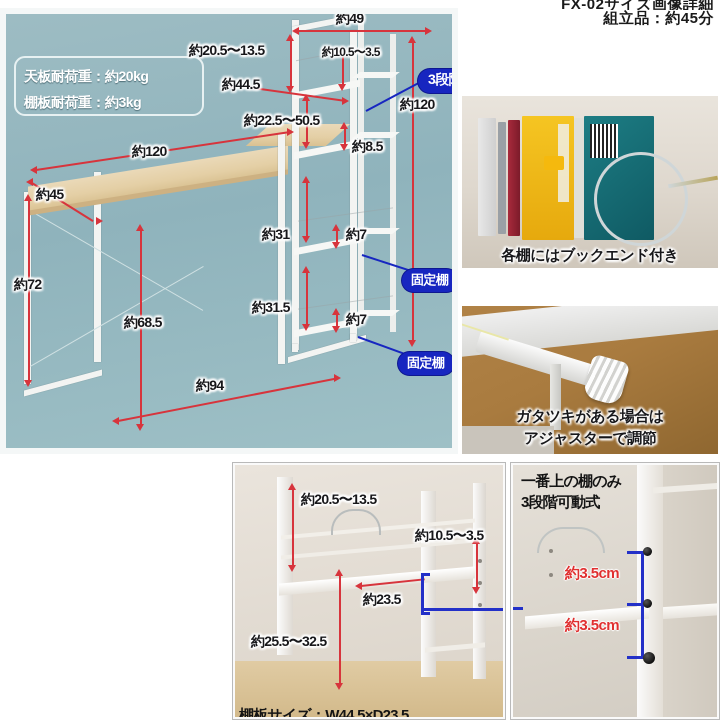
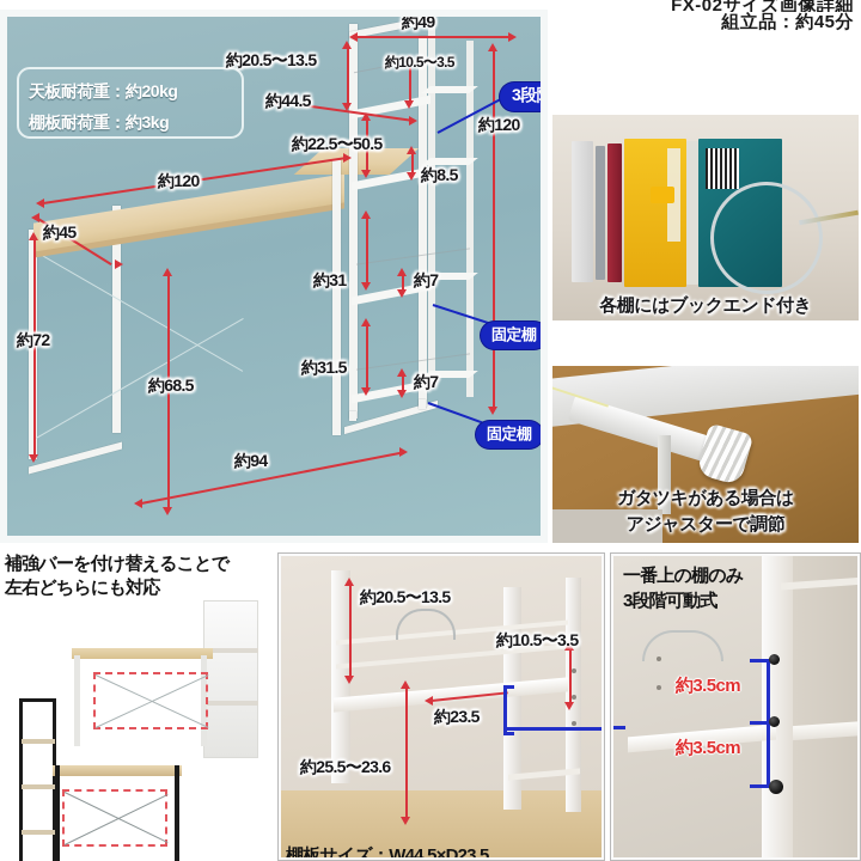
  FX-02サイズ画像詳細
  組立品：約45分
  天板耐荷重：約20kg
  棚板耐荷重：約3kg
  約49
  約20.5〜13.5
  約10.5〜3.5
  約44.5
  約120
  約22.5〜50.5
  約8.5
  約120
  約45
  約31
  約7
  約72
  約68.5
  約31.5
  約7
  約94
  固定棚
  固定棚
  各棚にはブックエンド付き
  ガタツキがある場合は
  アジャスターで調節
+ 補強バーを付け替えることで
+ 左右どちらにも対応
  約20.5〜13.5
  約10.5〜3.5
  約23.5
- 約25.5〜32.5
+ 約25.5〜23.6
  棚板サイズ：W44.5×D23.5
  一番上の棚のみ
  3段階可動式
  約3.5cm
  約3.5cm
